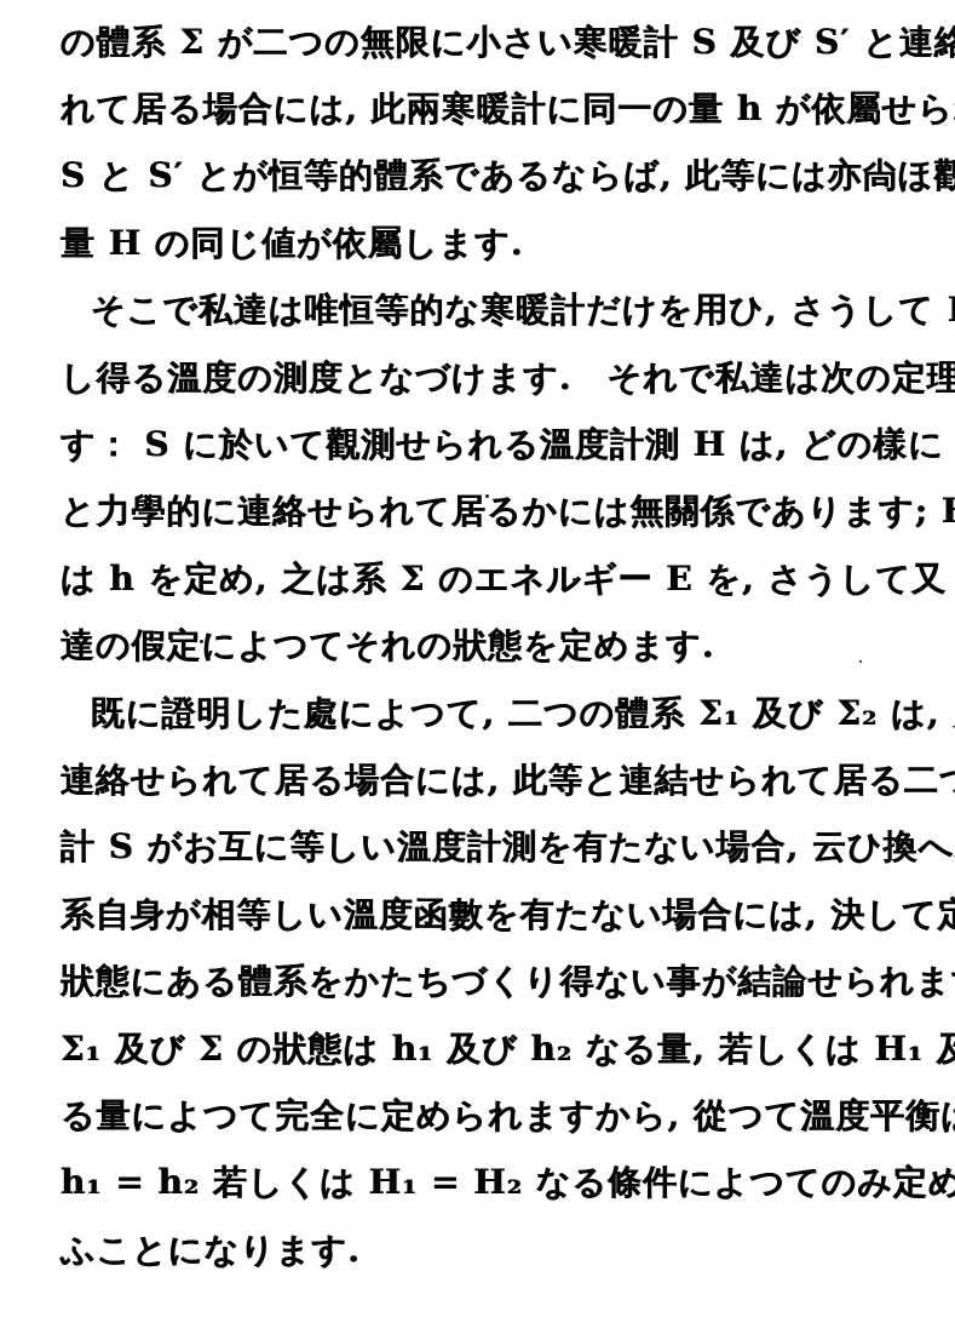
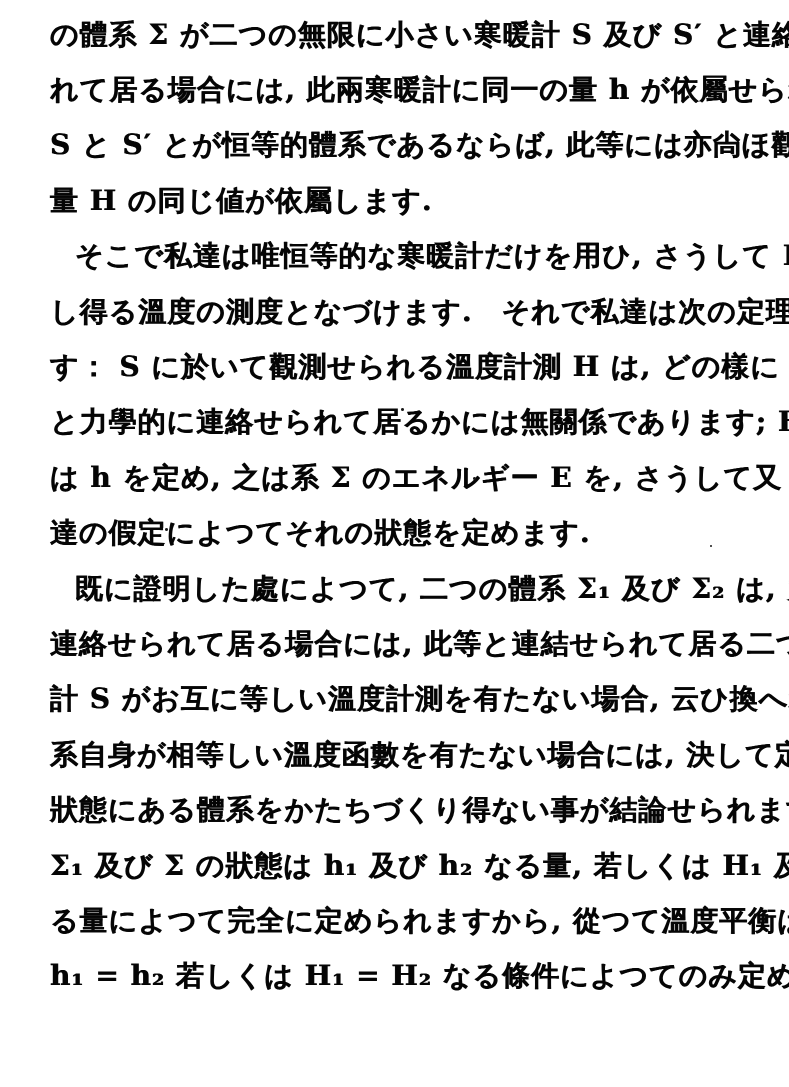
  の體系 Σ が二つの無限に小さい寒暖計 S 及び S′ と連絡
  れて居る場合には, 此兩寒暖計に同一の量 h が依屬せら
  S と S′ とが恒等的體系であるならば, 此等には亦尙ほ觀
  量 H の同じ値が依屬します.
  そこで私達は唯恒等的な寒暖計だけを用ひ, さうして
  し得る溫度の測度となづけます. それで私達は次の定理
  す： S に於いて觀測せられる溫度計測 H は, どの樣に
  と力學的に連絡せられて居るかには無關係であります;
  は h を定め, 之は系 Σ のエネルギー E を, さうして又
  達の假定によつてそれの狀態を定めます.
  既に證明した處によつて, 二つの體系 Σ₁ 及び Σ₂ は,
  連絡せられて居る場合には, 此等と連結せられて居る二
  計 S がお互に等しい溫度計測を有たない場合, 云ひ換へ
  系自身が相等しい溫度函數を有たない場合には, 決して
  狀態にある體系をかたちづくり得ない事が結論せられま
  Σ₁ 及び Σ の狀態は h₁ 及び h₂ なる量, 若しくは H₁ 及
  る量によつて完全に定められますから, 從つて溫度平衡
  h₁ = h₂ 若しくは H₁ = H₂ なる條件によつてのみ定め
- ふことになります.
